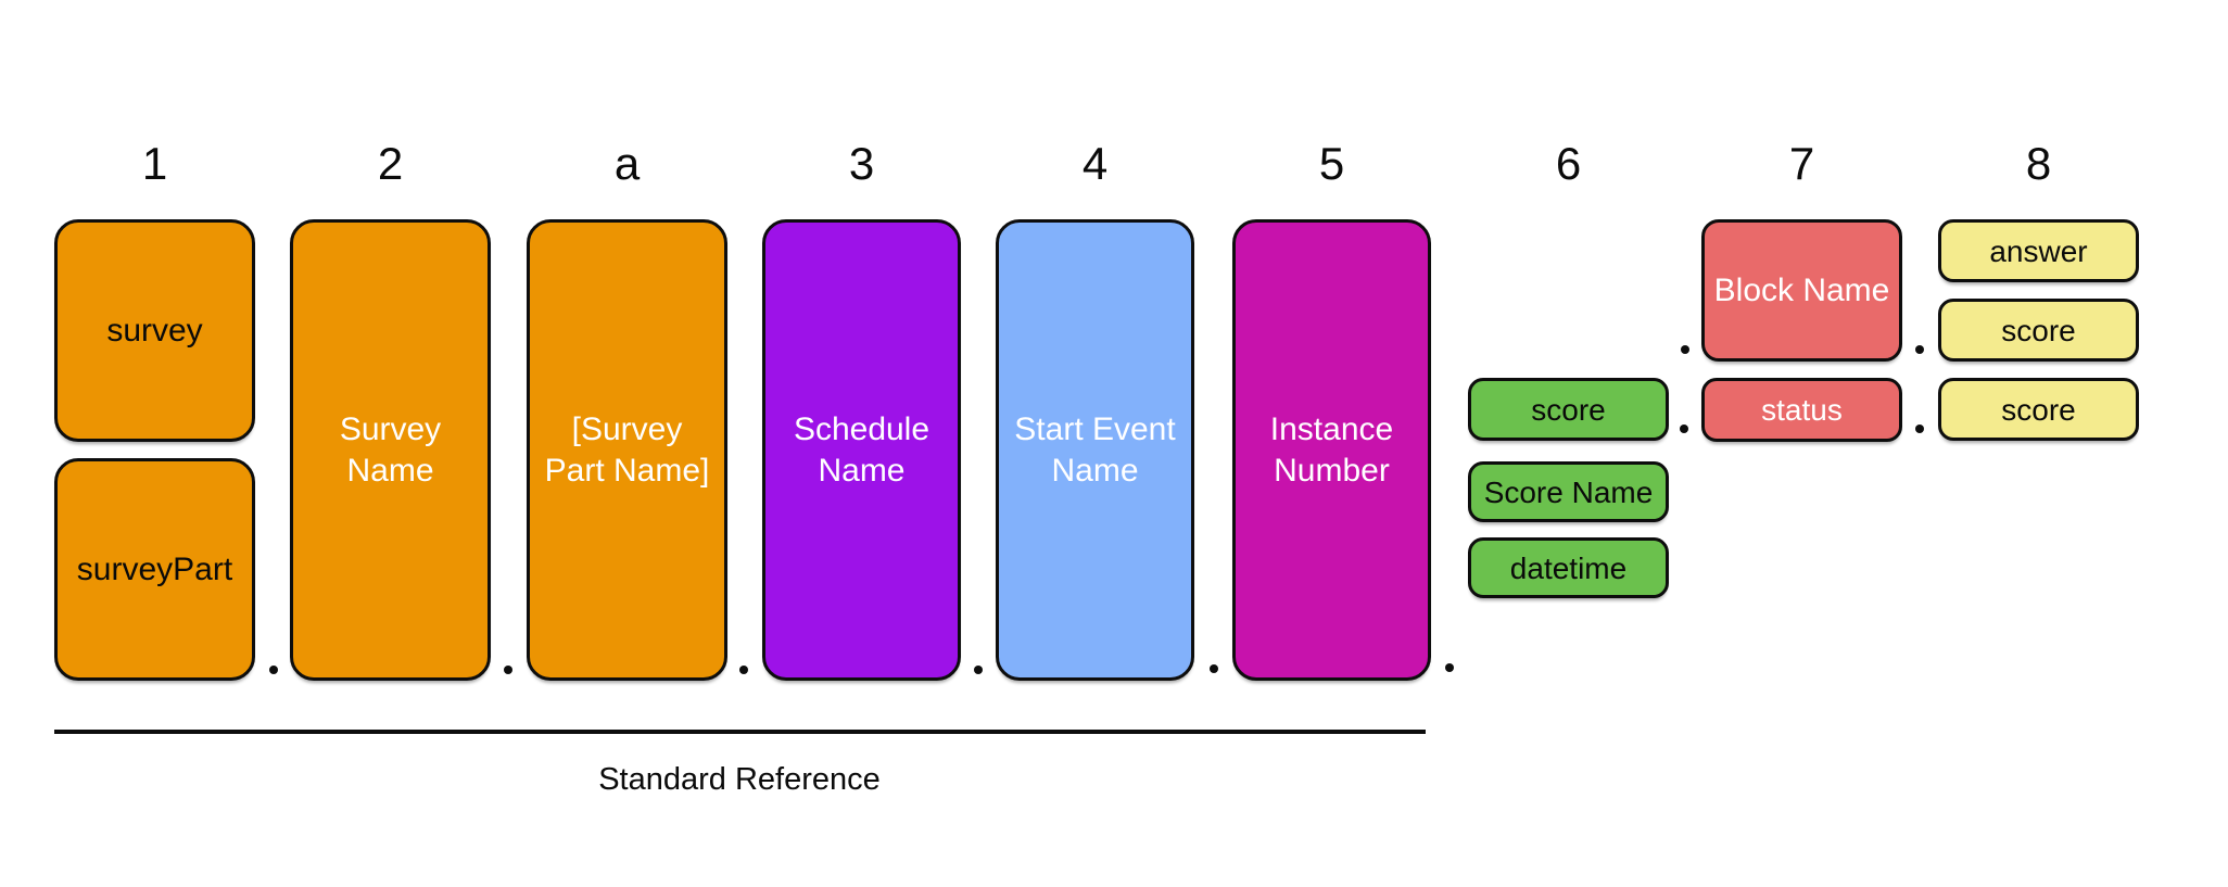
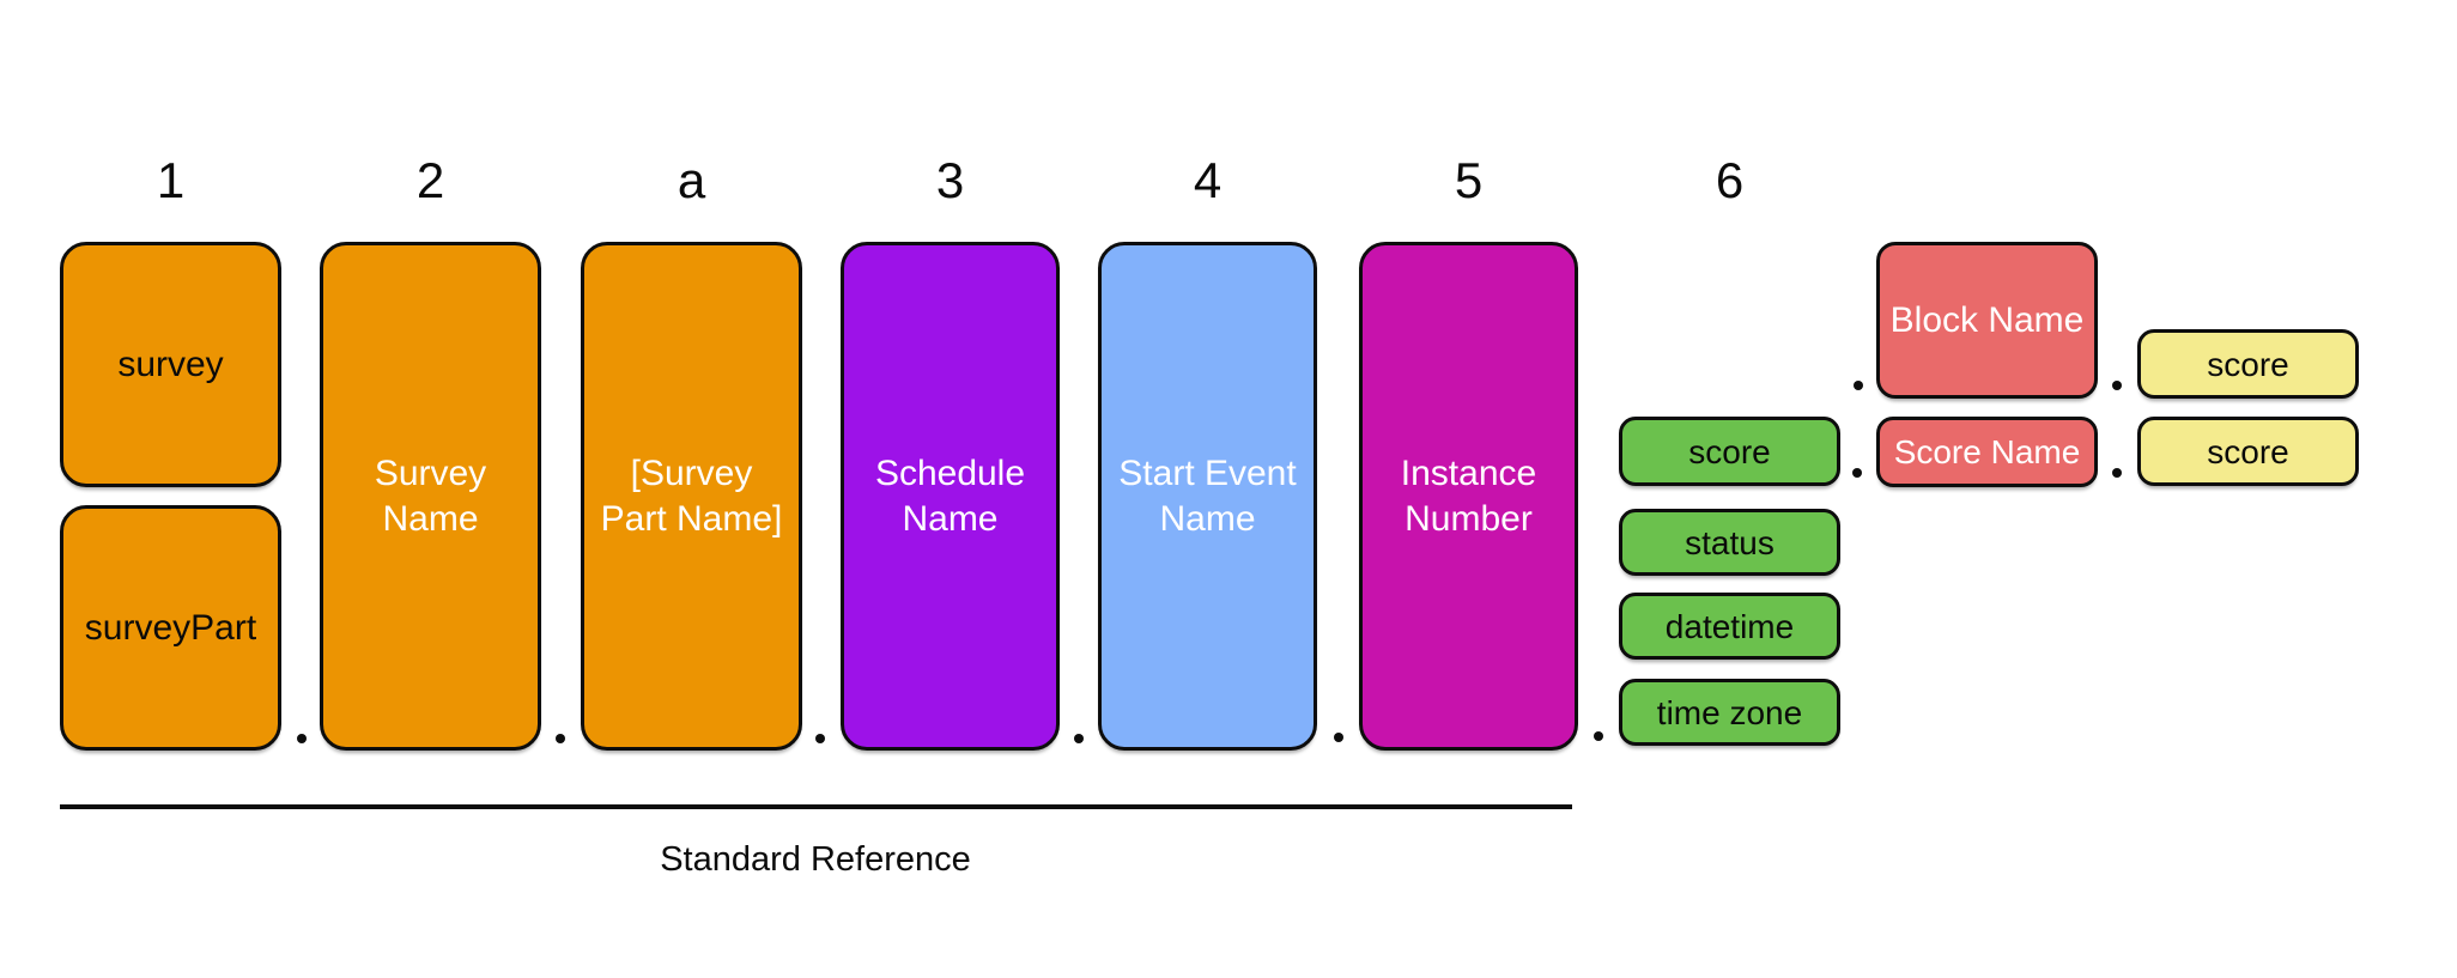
  1
  2
  a
  3
  4
  5
  6
- 7
- 8
  survey
  surveyPart
  Survey
  Name
  [Survey
  Part Name]
  Schedule
  Name
  Start Event
  Name
  Instance
  Number
  score
- Score Name
+ status
  datetime
+ time zone
  Block Name
- status
+ Score Name
- answer
  score
  score
  Standard Reference
